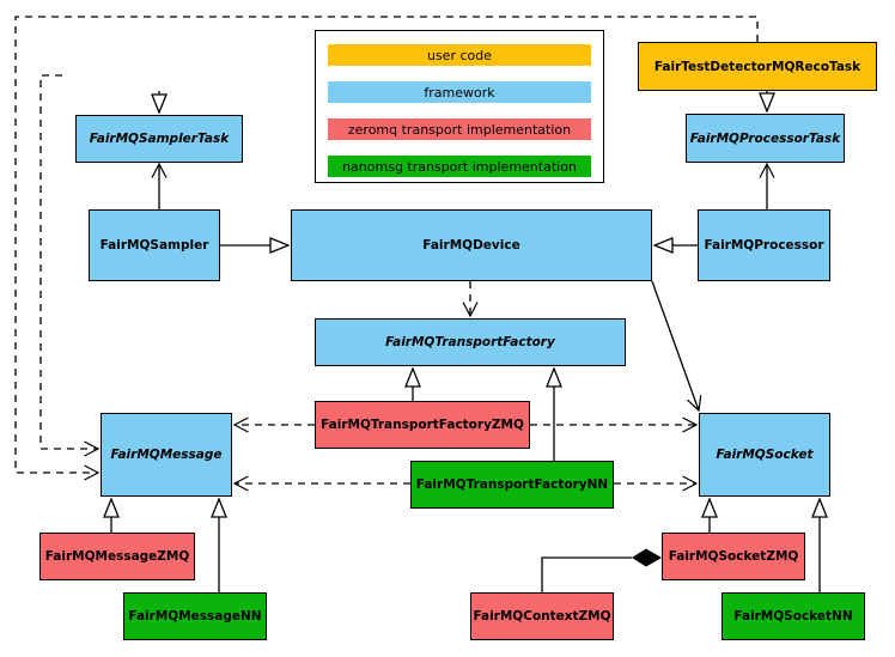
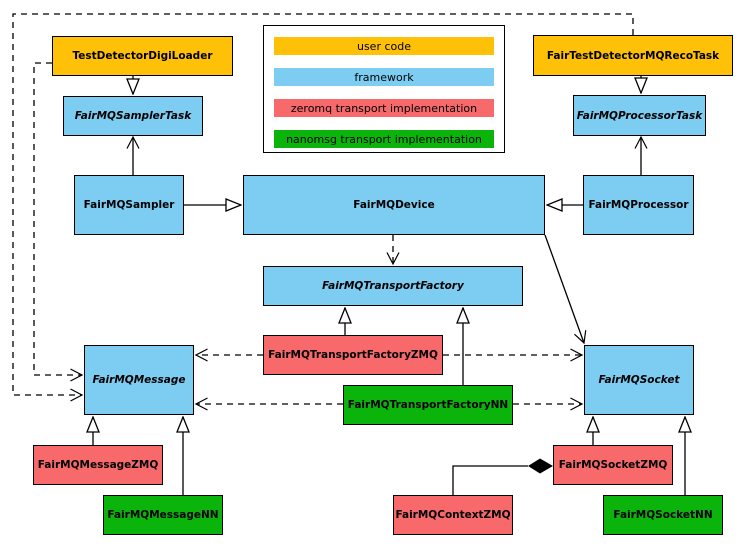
  user code
  framework
  zeromq transport implementation
  nanomsg transport implementation
+ TestDetectorDigiLoader
  FairMQSamplerTask
  FairTestDetectorMQRecoTask
  FairMQProcessorTask
  FairMQSampler
  FairMQDevice
  FairMQProcessor
  FairMQTransportFactory
  FairMQTransportFactoryZMQ
  FairMQTransportFactoryNN
  FairMQMessage
  FairMQSocket
  FairMQMessageZMQ
  FairMQMessageNN
  FairMQSocketZMQ
  FairMQContextZMQ
  FairMQSocketNN
